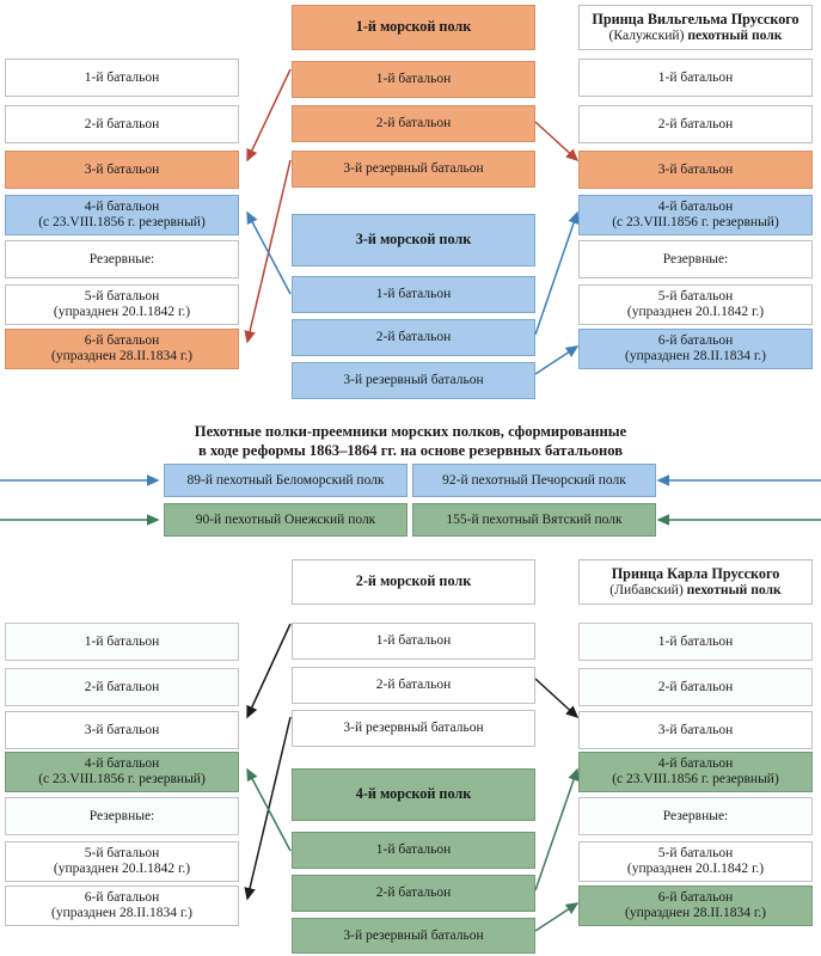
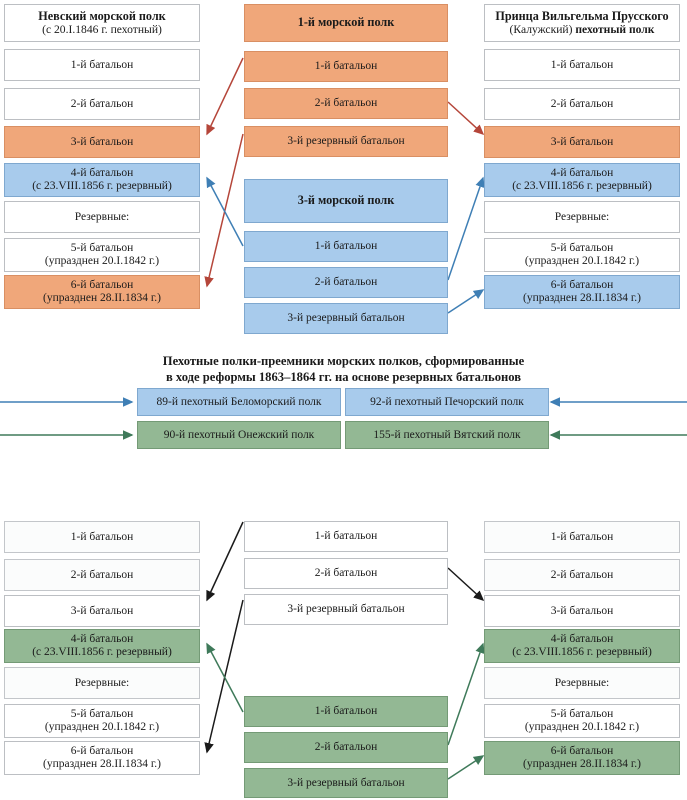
+ Невский морской полк
+ (с 20.I.1846 г. пехотный)
  1-й батальон
  2-й батальон
  3-й батальон
  4-й батальон
  (с 23.VIII.1856 г. резервный)
  Резервные:
  5-й батальон
  (упразднен 20.I.1842 г.)
  6-й батальон
  (упразднен 28.II.1834 г.)
  1-й морской полк
  1-й батальон
  2-й батальон
  3-й резервный батальон
  3-й морской полк
  1-й батальон
  2-й батальон
  3-й резервный батальон
  Принца Вильгельма Прусского
  (Калужский) пехотный полк
  1-й батальон
  2-й батальон
  3-й батальон
  4-й батальон
  (с 23.VIII.1856 г. резервный)
  Резервные:
  5-й батальон
  (упразднен 20.I.1842 г.)
  6-й батальон
  (упразднен 28.II.1834 г.)
  Пехотные полки-преемники морских полков, сформированные
  в ходе реформы 1863–1864 гг. на основе резервных батальонов
  89-й пехотный Беломорский полк
  92-й пехотный Печорский полк
  90-й пехотный Онежский полк
  155-й пехотный Вятский полк
  1-й батальон
  2-й батальон
  3-й батальон
  4-й батальон
  (с 23.VIII.1856 г. резервный)
  Резервные:
  5-й батальон
  (упразднен 20.I.1842 г.)
  6-й батальон
  (упразднен 28.II.1834 г.)
- 2-й морской полк
  1-й батальон
  2-й батальон
  3-й резервный батальон
- 4-й морской полк
  1-й батальон
  2-й батальон
  3-й резервный батальон
- Принца Карла Прусского
- (Либавский) пехотный полк
  1-й батальон
  2-й батальон
  3-й батальон
  4-й батальон
  (с 23.VIII.1856 г. резервный)
  Резервные:
  5-й батальон
  (упразднен 20.I.1842 г.)
  6-й батальон
  (упразднен 28.II.1834 г.)
